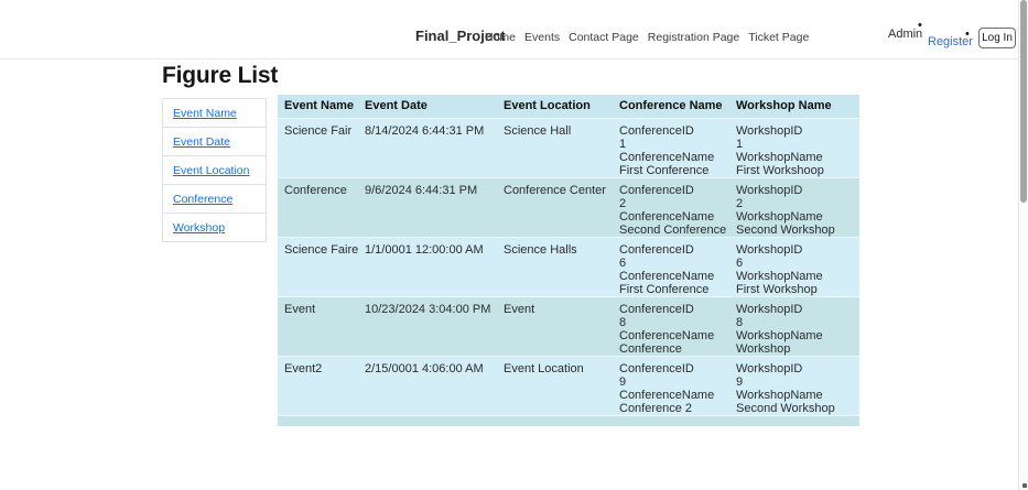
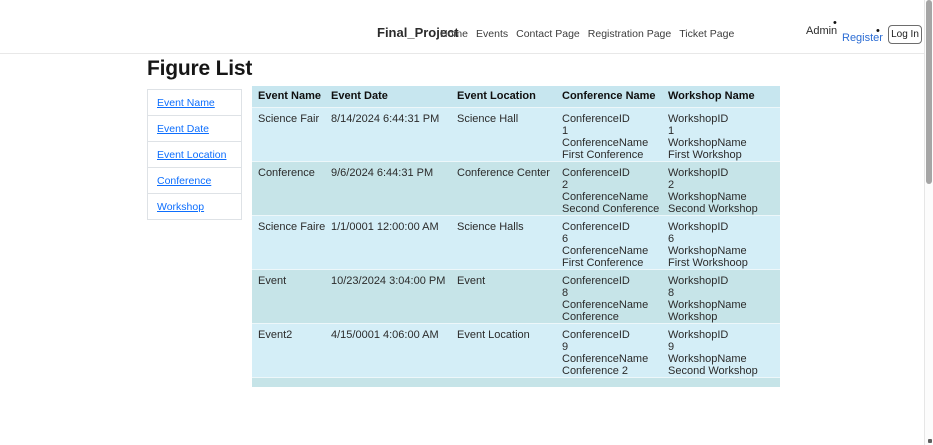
  Final_Project
  Home
  Events
  Contact Page
  Registration Page
  Ticket Page
  Admin
  •
  Register
  •
  Log In
  Figure List
  Event Name
  Event Date
  Event Location
  Conference
  Workshop
  Event Name	Event Date	Event Location	Conference Name	Workshop Name
- Science Fair	8/14/2024 6:44:31 PM	Science Hall	ConferenceID 1 ConferenceName First Conference	WorkshopID 1 WorkshopName First Workshoop
+ Science Fair	8/14/2024 6:44:31 PM	Science Hall	ConferenceID 1 ConferenceName First Conference	WorkshopID 1 WorkshopName First Workshop
  Conference	9/6/2024 6:44:31 PM	Conference Center	ConferenceID 2 ConferenceName Second Conference	WorkshopID 2 WorkshopName Second Workshop
- Science Faire	1/1/0001 12:00:00 AM	Science Halls	ConferenceID 6 ConferenceName First Conference	WorkshopID 6 WorkshopName First Workshop
+ Science Faire	1/1/0001 12:00:00 AM	Science Halls	ConferenceID 6 ConferenceName First Conference	WorkshopID 6 WorkshopName First Workshoop
  Event	10/23/2024 3:04:00 PM	Event	ConferenceID 8 ConferenceName Conference	WorkshopID 8 WorkshopName Workshop
- Event2	2/15/0001 4:06:00 AM	Event Location	ConferenceID 9 ConferenceName Conference 2	WorkshopID 9 WorkshopName Second Workshop
+ Event2	4/15/0001 4:06:00 AM	Event Location	ConferenceID 9 ConferenceName Conference 2	WorkshopID 9 WorkshopName Second Workshop
